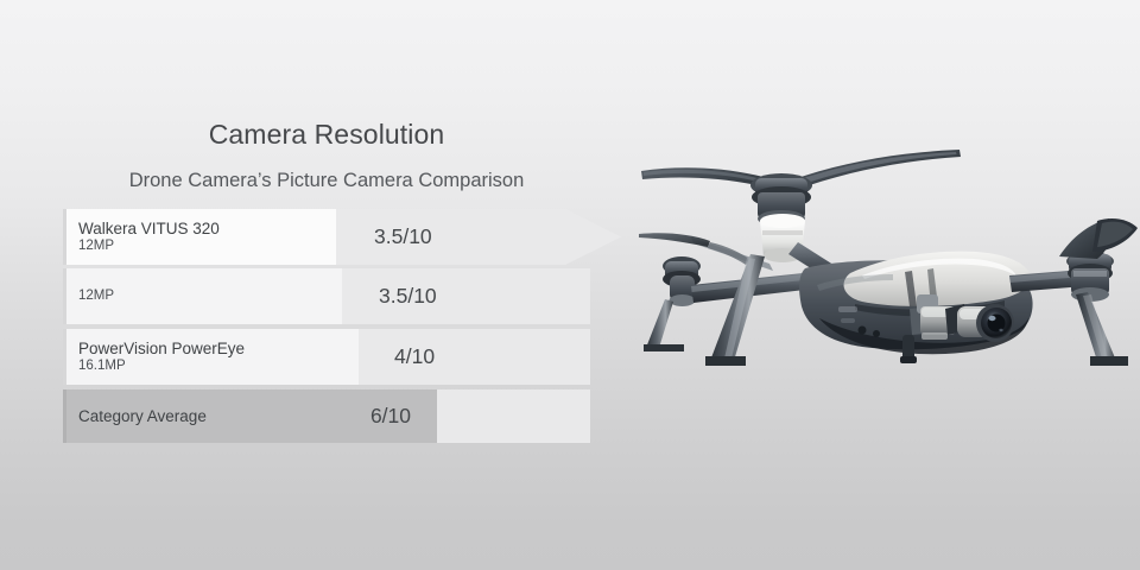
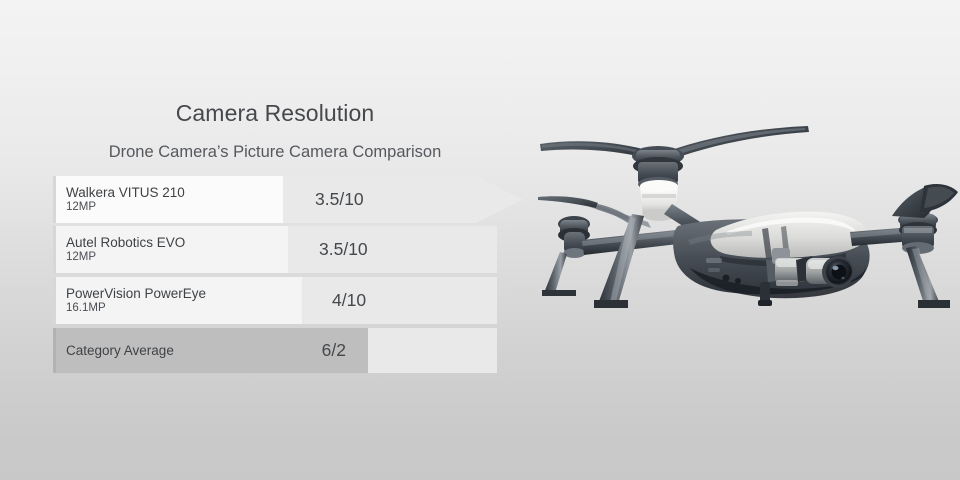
  Camera Resolution
  Drone Camera’s Picture Camera Comparison
- Walkera VITUS 320
+ Walkera VITUS 210
  12MP
  3.5/10
+ Autel Robotics EVO
  12MP
  3.5/10
  PowerVision PowerEye
  16.1MP
  4/10
  Category Average
- 6/10
+ 6/2
